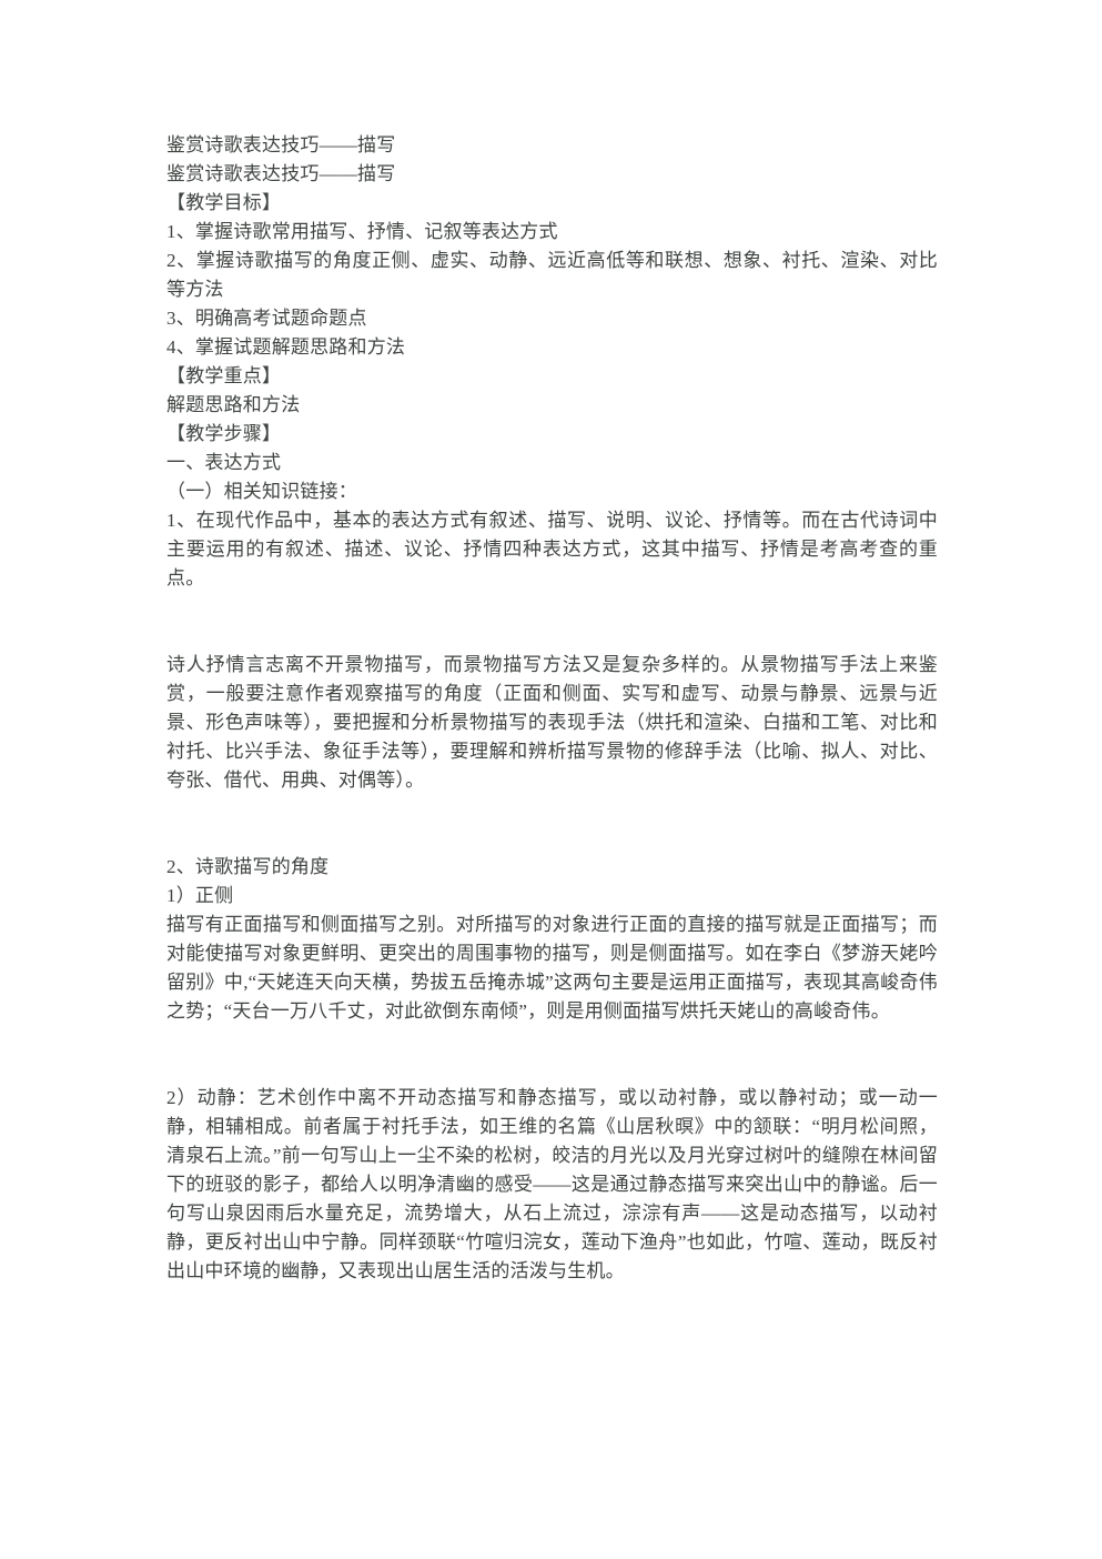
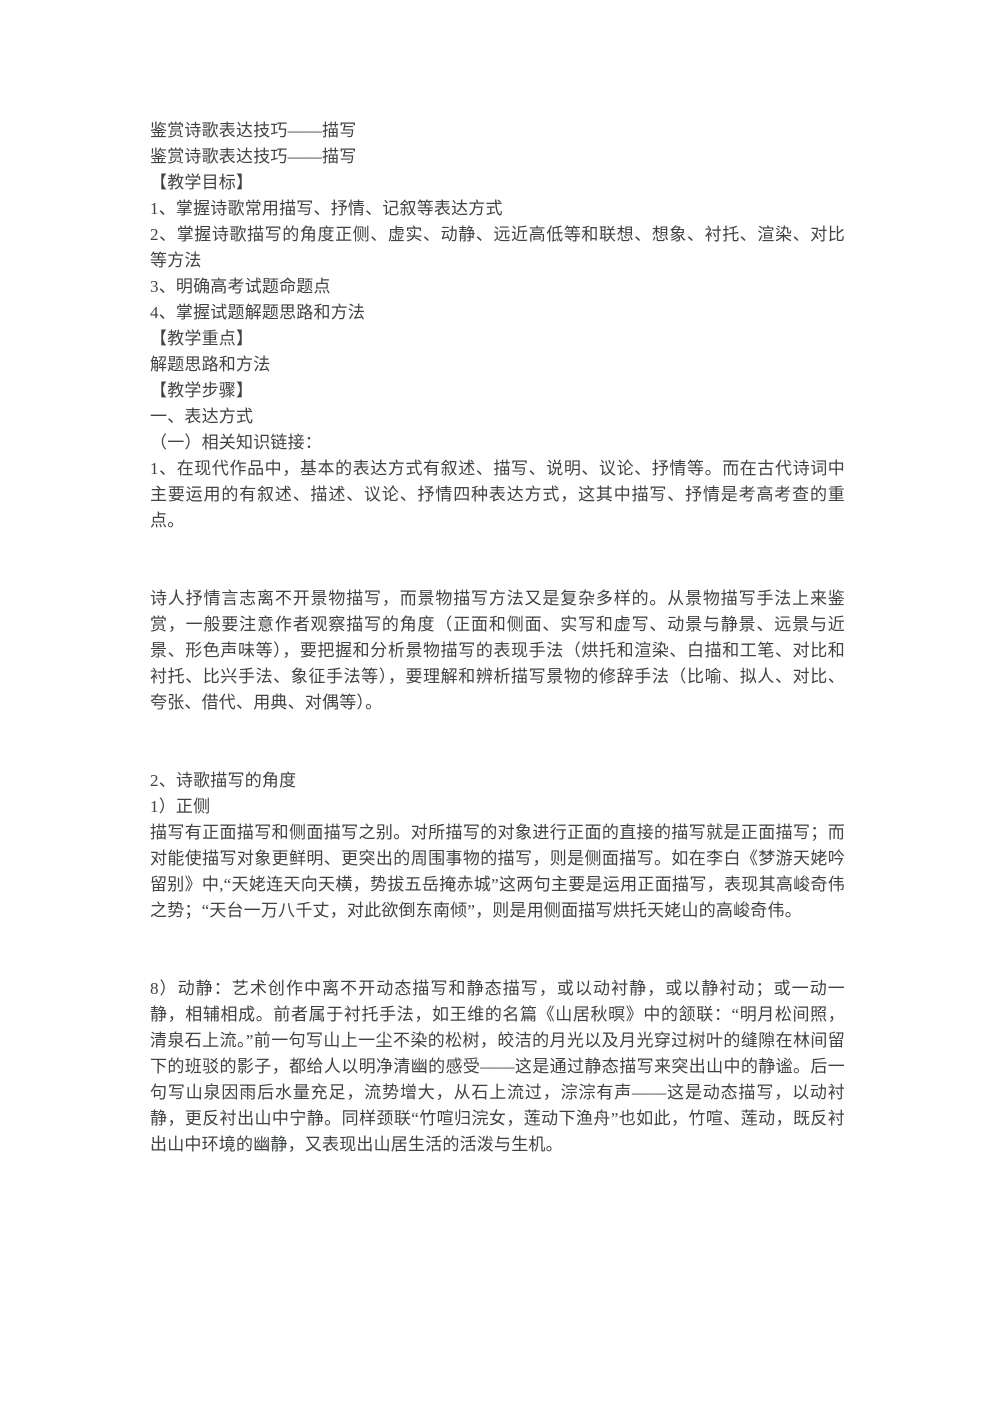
  鉴赏诗歌表达技巧——描写
  鉴赏诗歌表达技巧——描写
  【教学目标】
  1、掌握诗歌常用描写、抒情、记叙等表达方式
  2、掌握诗歌描写的角度正侧、虚实、动静、远近高低等和联想、想象、衬托、渲染、对比等方法
  3、明确高考试题命题点
  4、掌握试题解题思路和方法
  【教学重点】
  解题思路和方法
  【教学步骤】
  一、表达方式
  （一）相关知识链接：
  1、在现代作品中，基本的表达方式有叙述、描写、说明、议论、抒情等。而在古代诗词中主要运用的有叙述、描述、议论、抒情四种表达方式，这其中描写、抒情是考高考查的重点。
  诗人抒情言志离不开景物描写，而景物描写方法又是复杂多样的。从景物描写手法上来鉴赏，一般要注意作者观察描写的角度（正面和侧面、实写和虚写、动景与静景、远景与近景、形色声味等），要把握和分析景物描写的表现手法（烘托和渲染、白描和工笔、对比和衬托、比兴手法、象征手法等），要理解和辨析描写景物的修辞手法（比喻、拟人、对比、夸张、借代、用典、对偶等）。
  2、诗歌描写的角度
  1）正侧
  描写有正面描写和侧面描写之别。对所描写的对象进行正面的直接的描写就是正面描写；而对能使描写对象更鲜明、更突出的周围事物的描写，则是侧面描写。如在李白《梦游天姥吟留别》中,“天姥连天向天横，势拔五岳掩赤城”这两句主要是运用正面描写，表现其高峻奇伟之势；“天台一万八千丈，对此欲倒东南倾”，则是用侧面描写烘托天姥山的高峻奇伟。
- 2）动静：艺术创作中离不开动态描写和静态描写，或以动衬静，或以静衬动；或一动一静，相辅相成。前者属于衬托手法，如王维的名篇《山居秋暝》中的颔联：“明月松间照，清泉石上流。”前一句写山上一尘不染的松树，皎洁的月光以及月光穿过树叶的缝隙在林间留下的班驳的影子，都给人以明净清幽的感受——这是通过静态描写来突出山中的静谧。后一句写山泉因雨后水量充足，流势增大，从石上流过，淙淙有声——这是动态描写，以动衬静，更反衬出山中宁静。同样颈联“竹喧归浣女，莲动下渔舟”也如此，竹喧、莲动，既反衬出山中环境的幽静，又表现出山居生活的活泼与生机。
+ 8）动静：艺术创作中离不开动态描写和静态描写，或以动衬静，或以静衬动；或一动一静，相辅相成。前者属于衬托手法，如王维的名篇《山居秋暝》中的颔联：“明月松间照，清泉石上流。”前一句写山上一尘不染的松树，皎洁的月光以及月光穿过树叶的缝隙在林间留下的班驳的影子，都给人以明净清幽的感受——这是通过静态描写来突出山中的静谧。后一句写山泉因雨后水量充足，流势增大，从石上流过，淙淙有声——这是动态描写，以动衬静，更反衬出山中宁静。同样颈联“竹喧归浣女，莲动下渔舟”也如此，竹喧、莲动，既反衬出山中环境的幽静，又表现出山居生活的活泼与生机。
